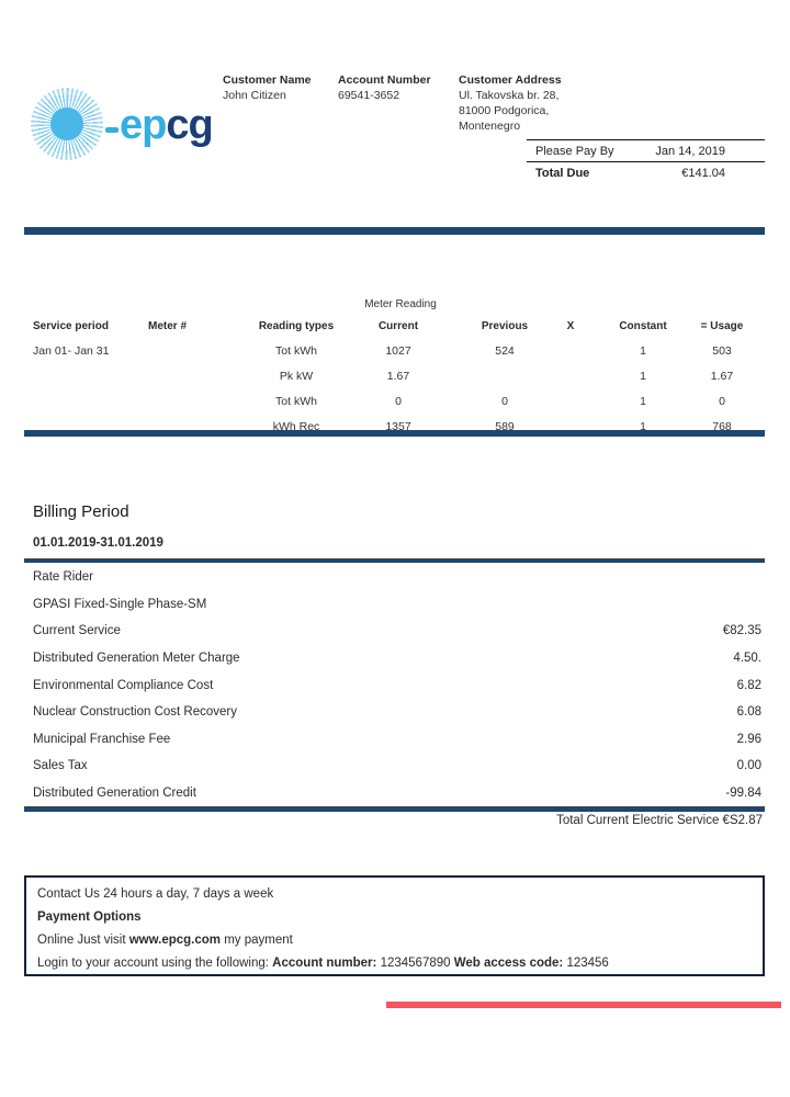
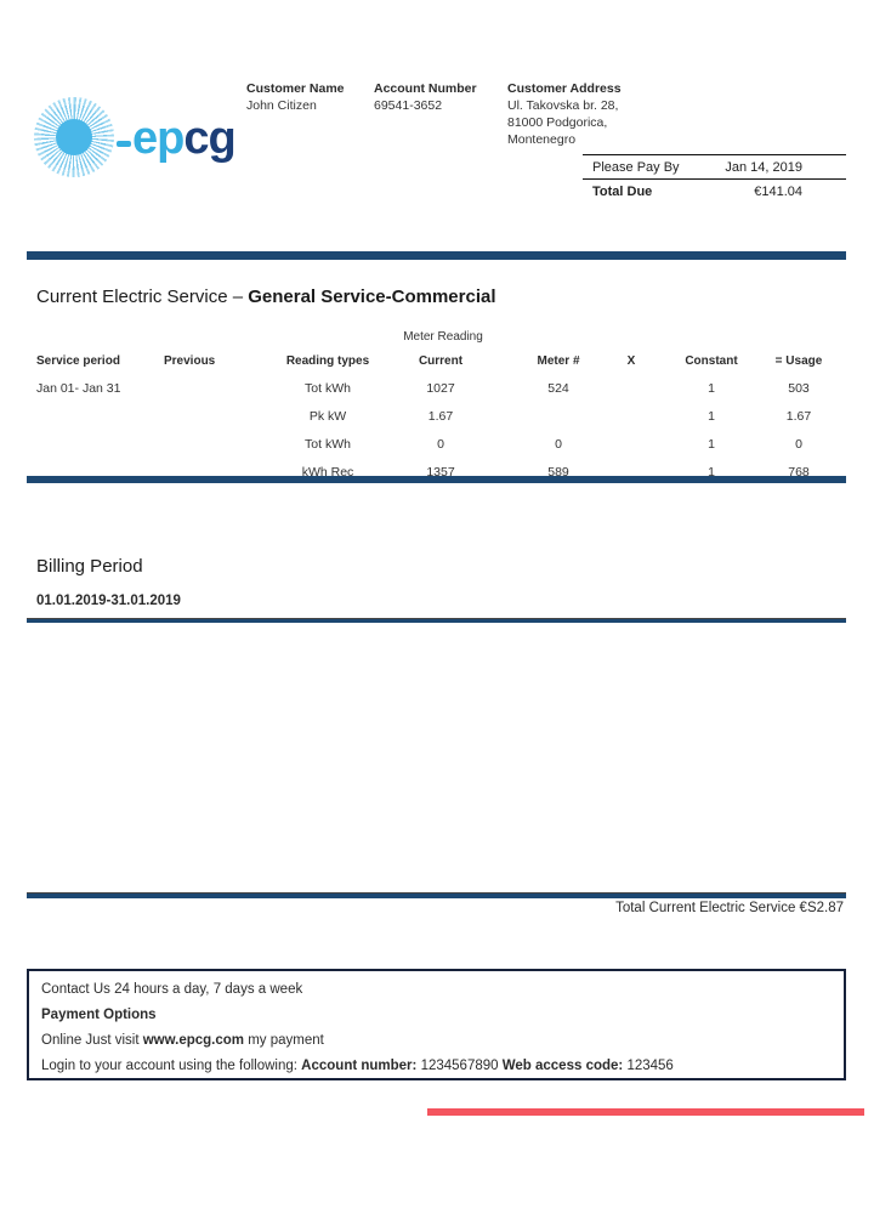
  epcg
  Customer Name
  John Citizen
  Account Number
  69541-3652
  Customer Address
  Ul. Takovska br. 28,
  81000 Podgorica,
  Montenegro
  Please Pay By
  Jan 14, 2019
  Total Due
  €141.04
+ Current Electric Service – General Service-Commercial
  Meter Reading
  Service period
- Meter #
+ Previous
  Reading types
  Current
- Previous
+ Meter #
  X
  Constant
  = Usage
  Jan 01- Jan 31
  Tot kWh
  1027
  524
  1
  503
  Pk kW
  1.67
  1
  1.67
  Tot kWh
  0
  0
  1
  0
  kWh Rec
  1357
  589
  1
  768
  Billing Period
  01.01.2019-31.01.2019
- Rate Rider
- GPASI Fixed-Single Phase-SM
- Current Service
- €82.35
- Distributed Generation Meter Charge
- 4.50.
- Environmental Compliance Cost
- 6.82
- Nuclear Construction Cost Recovery
- 6.08
- Municipal Franchise Fee
- 2.96
- Sales Tax
- 0.00
- Distributed Generation Credit
- -99.84
  Total Current Electric Service €S2.87
  Contact Us 24 hours a day, 7 days a week
  Payment Options
  Online Just visit www.epcg.com my payment
  Login to your account using the following: Account number: 1234567890 Web access code: 123456
